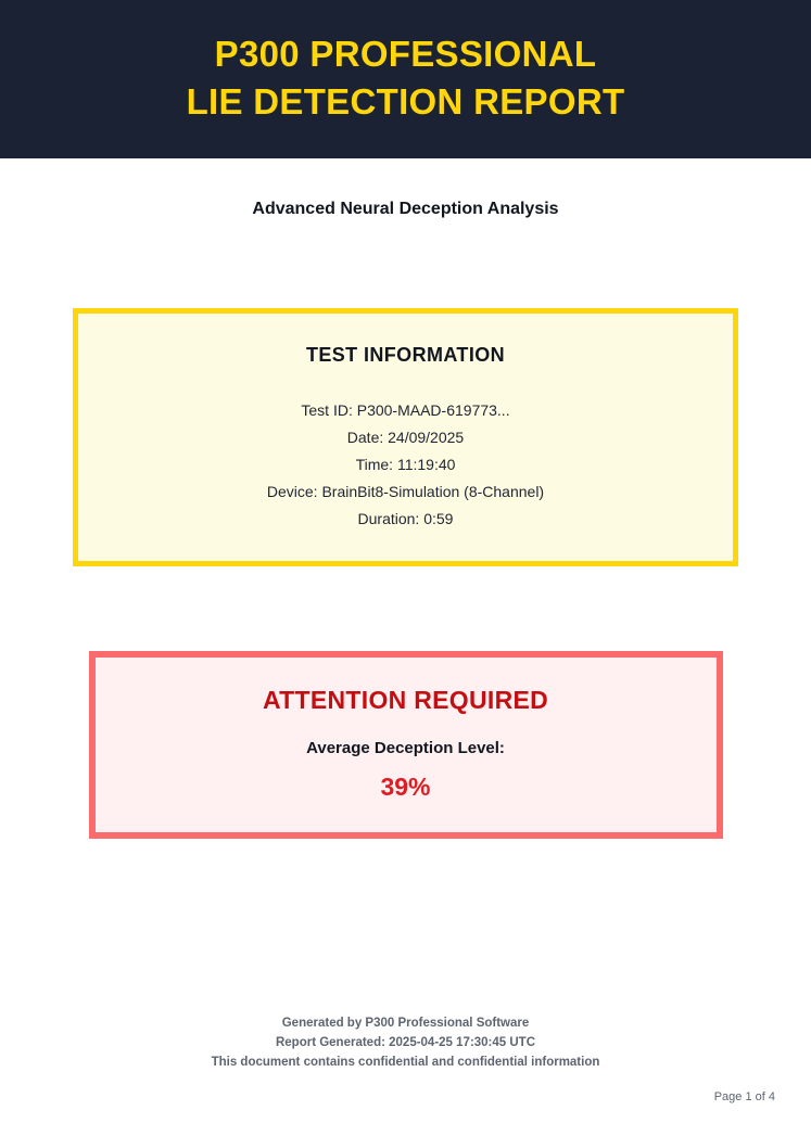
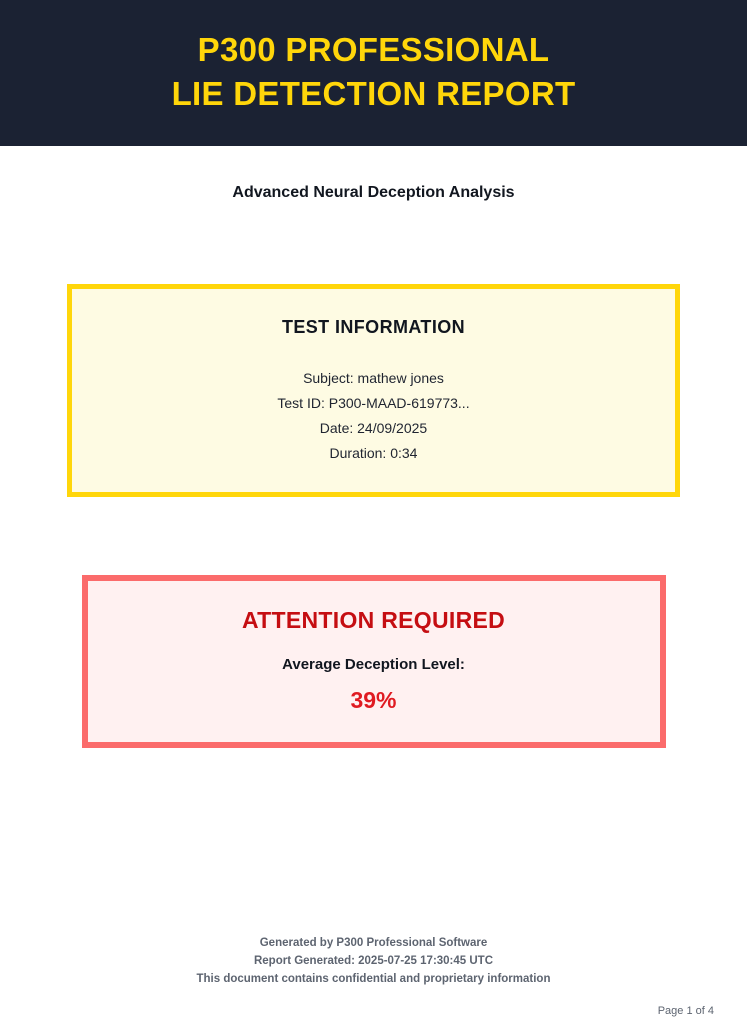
  P300 PROFESSIONAL
  LIE DETECTION REPORT
  Advanced Neural Deception Analysis
  TEST INFORMATION
+ Subject: mathew jones
  Test ID: P300-MAAD-619773...
  Date: 24/09/2025
- Time: 11:19:40
- Device: BrainBit8-Simulation (8-Channel)
- Duration: 0:59
+ Duration: 0:34
  ATTENTION REQUIRED
  Average Deception Level:
  39%
  Generated by P300 Professional Software
- Report Generated: 2025-04-25 17:30:45 UTC
+ Report Generated: 2025-07-25 17:30:45 UTC
- This document contains confidential and confidential information
+ This document contains confidential and proprietary information
  Page 1 of 4
